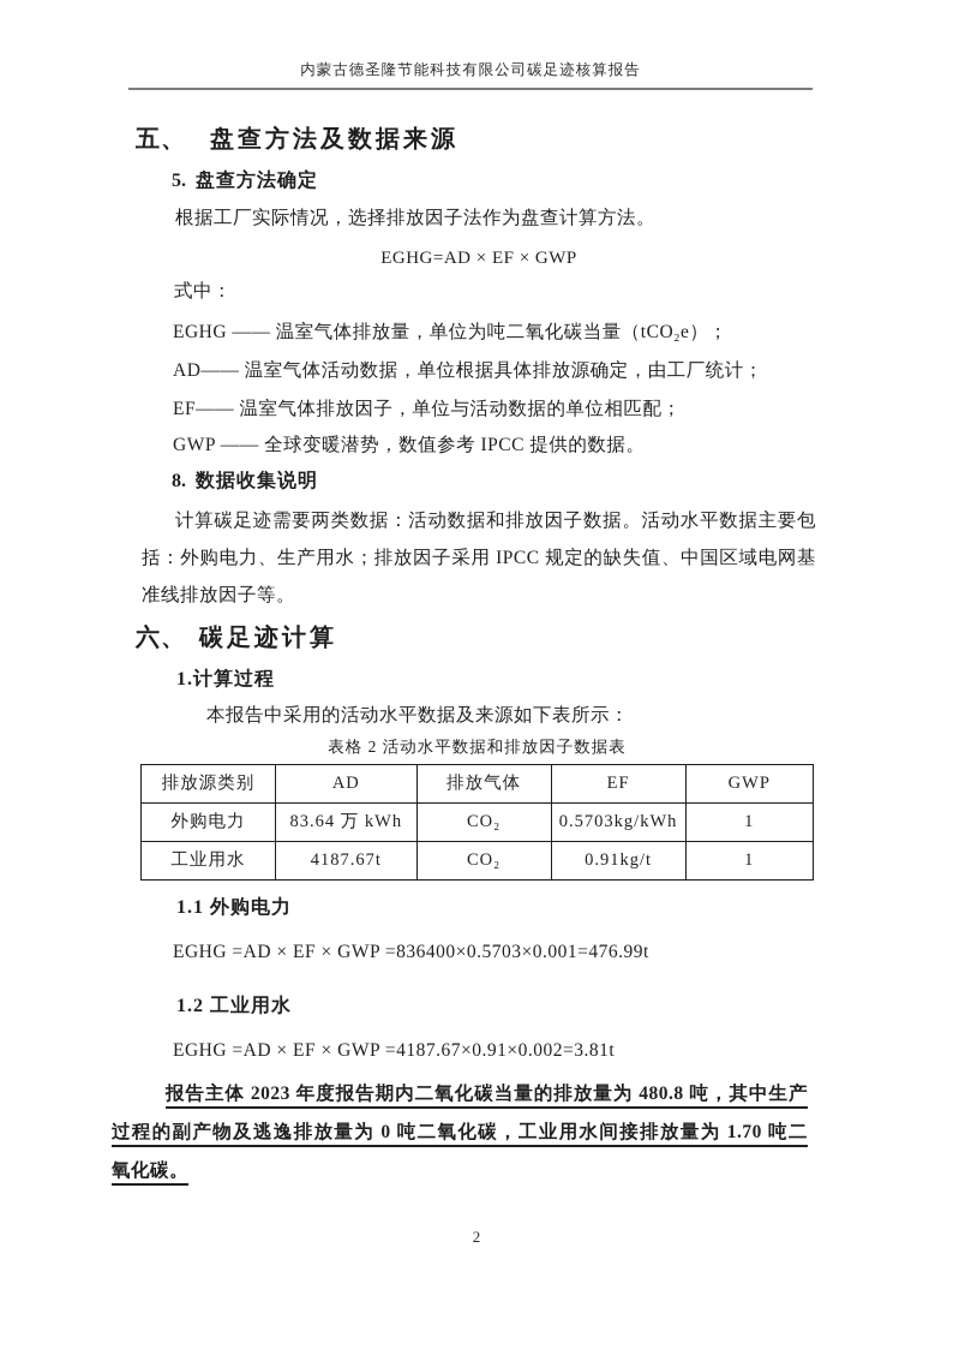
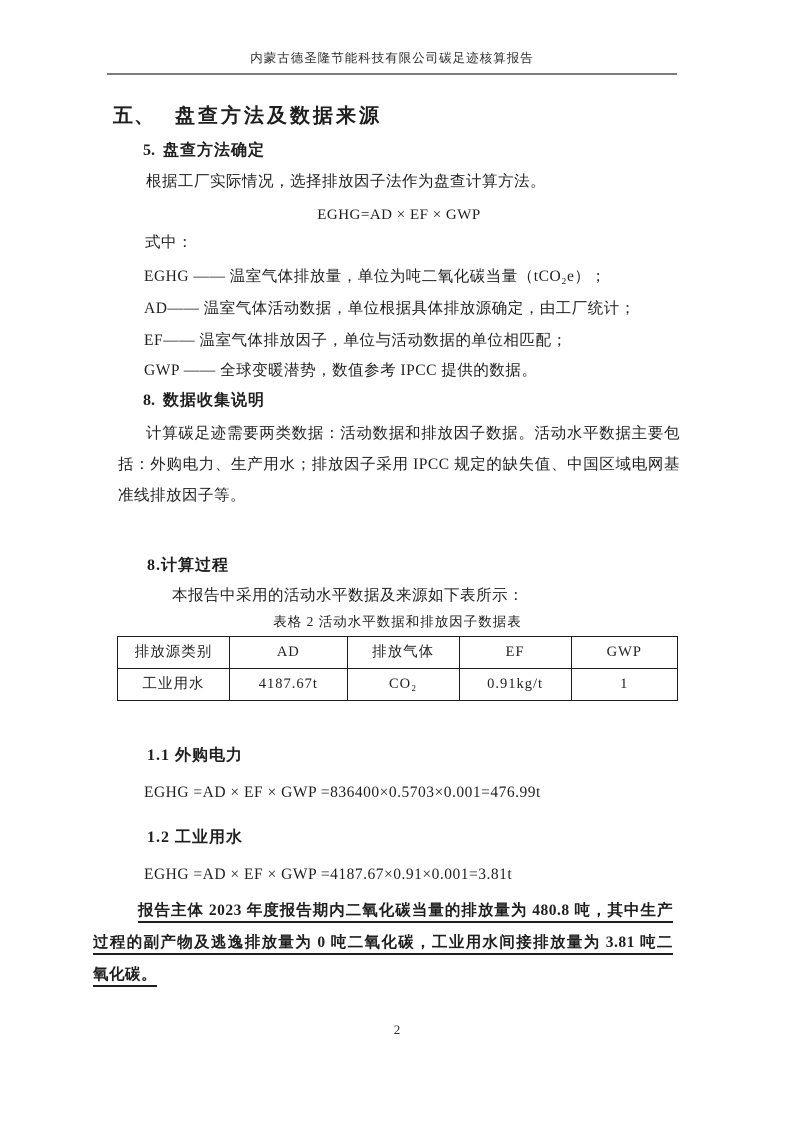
  内蒙古德圣隆节能科技有限公司碳足迹核算报告
  五、 盘查方法及数据来源
  5. 盘查方法确定
  根据工厂实际情况，选择排放因子法作为盘查计算方法。
  EGHG=AD × EF × GWP
  式中：
  EGHG —— 温室气体排放量，单位为吨二氧化碳当量（tCO₂e）；
  AD—— 温室气体活动数据，单位根据具体排放源确定，由工厂统计；
  EF—— 温室气体排放因子，单位与活动数据的单位相匹配；
  GWP —— 全球变暖潜势，数值参考 IPCC 提供的数据。
  8. 数据收集说明
  计算碳足迹需要两类数据：活动数据和排放因子数据。活动水平数据主要包
  括：外购电力、生产用水；排放因子采用 IPCC 规定的缺失值、中国区域电网基
  准线排放因子等。
- 六、 碳足迹计算
- 1.计算过程
+ 8.计算过程
  本报告中采用的活动水平数据及来源如下表所示：
  表格 2 活动水平数据和排放因子数据表
  排放源类别	AD	排放气体	EF	GWP
- 外购电力	83.64 万 kWh	CO₂	0.5703kg/kWh	1
  工业用水	4187.67t	CO₂	0.91kg/t	1
  1.1 外购电力
  EGHG =AD × EF × GWP =836400×0.5703×0.001=476.99t
  1.2 工业用水
- EGHG =AD × EF × GWP =4187.67×0.91×0.002=3.81t
+ EGHG =AD × EF × GWP =4187.67×0.91×0.001=3.81t
  报告主体 2023 年度报告期内二氧化碳当量的排放量为 480.8 吨，其中生产
- 过程的副产物及逃逸排放量为 0 吨二氧化碳，工业用水间接排放量为 1.70 吨二
+ 过程的副产物及逃逸排放量为 0 吨二氧化碳，工业用水间接排放量为 3.81 吨二
  氧化碳。
  2
